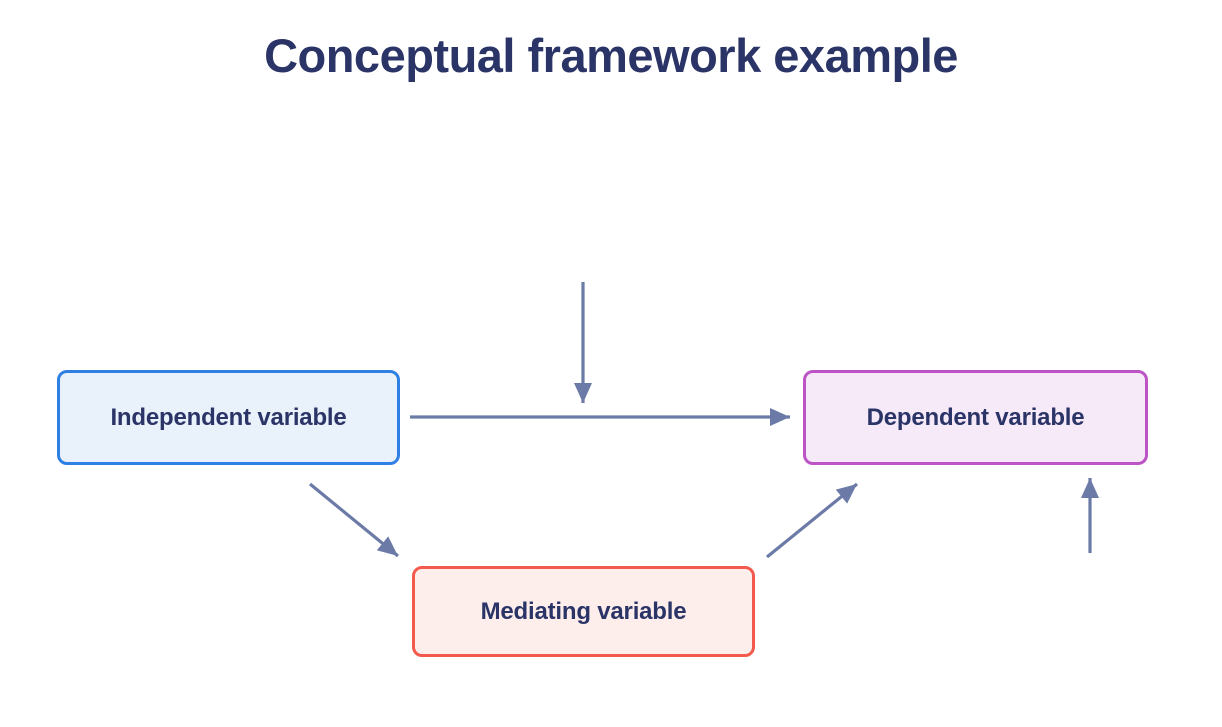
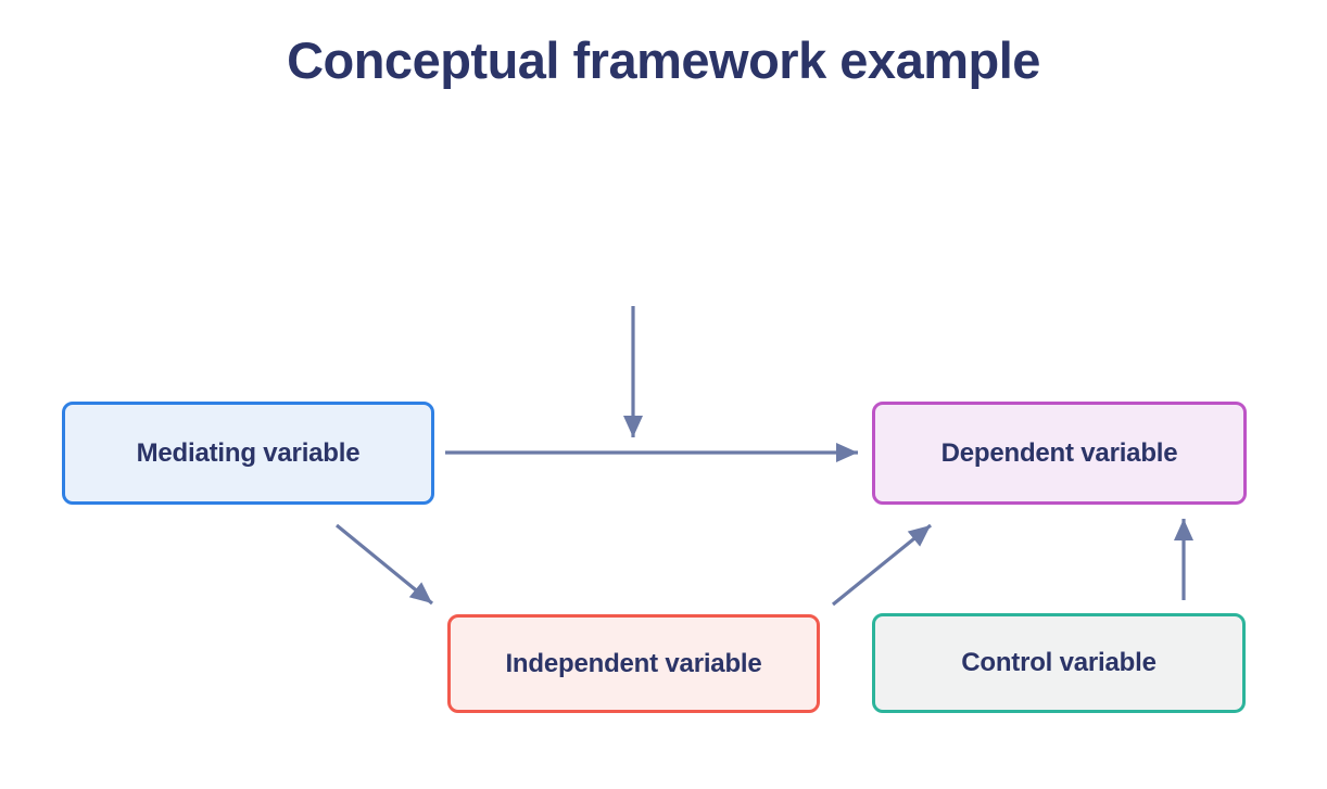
  Conceptual framework example
- Independent variable
+ Mediating variable
  Dependent variable
- Mediating variable
+ Independent variable
+ Control variable
